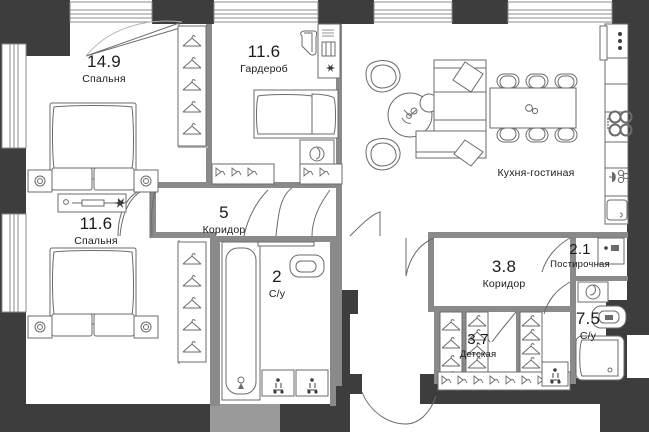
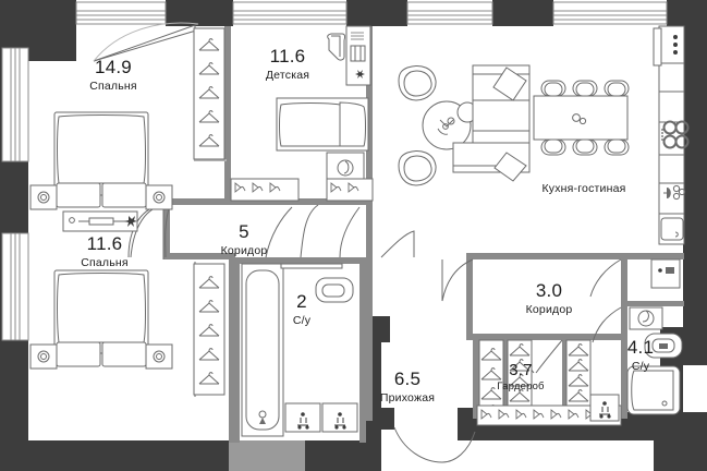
  14.9
  Спальня
  11.6
  Спальня
  11.6
- Гардероб
+ Детская
  Кухня-гостиная
  5
  Коридор
  2
  С/у
+ 6.5
+ Прихожая
- 3.8
+ 3.0
  Коридор
  3.7
- Детская
+ Гардероб
- 2.1
- Постирочная
- 7.5
+ 4.1
  С/у
